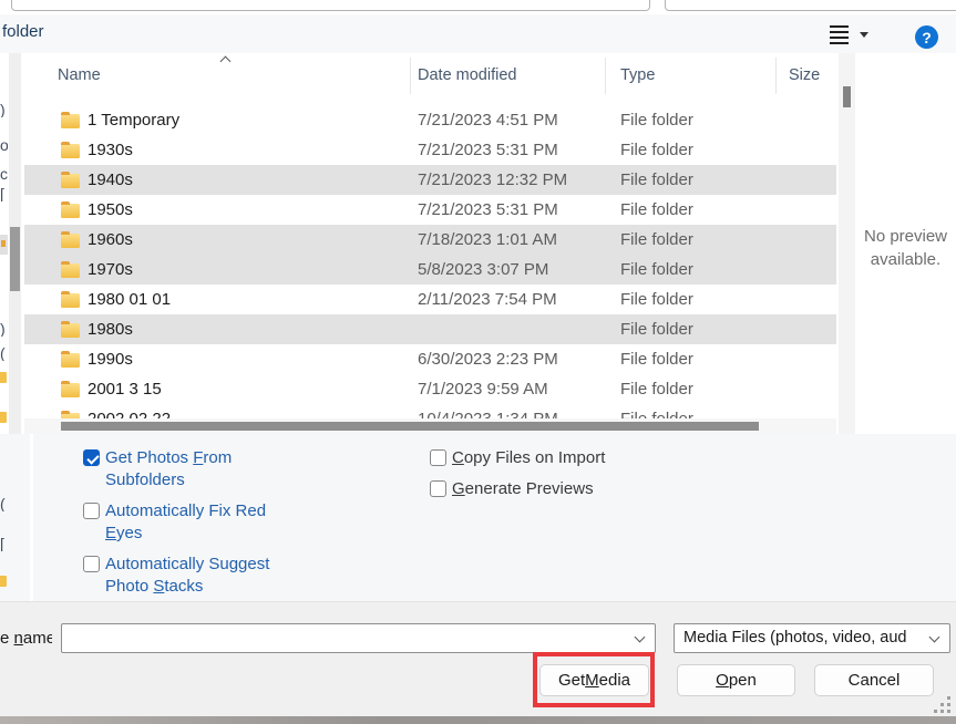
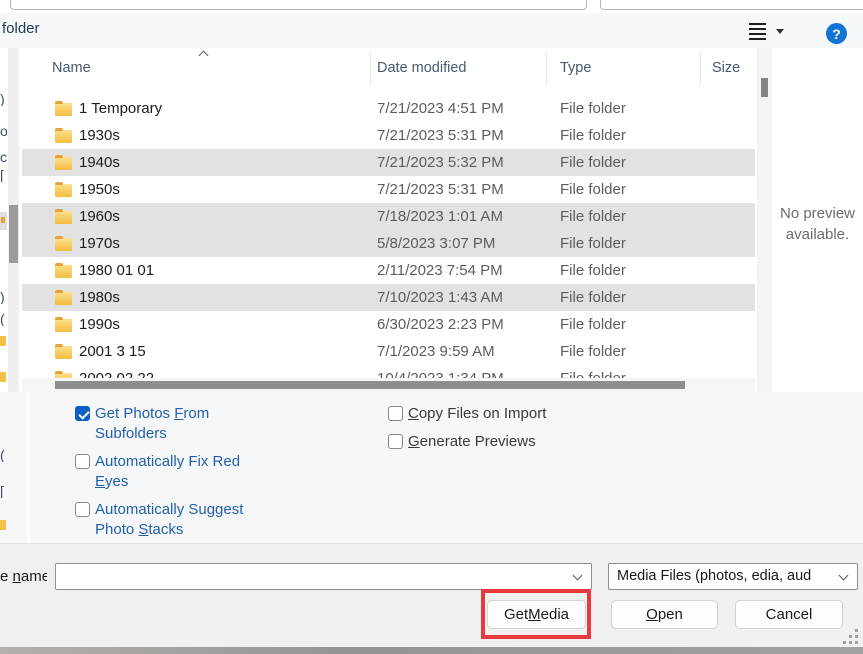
  folder
  ?
  )
  o
  c
  [
  )
  (
  Name
  Date modified
  Type
  Size
  1 Temporary
  7/21/2023 4:51 PM
  File folder
  1930s
  7/21/2023 5:31 PM
  File folder
  1940s
- 7/21/2023 12:32 PM
+ 7/21/2023 5:32 PM
  File folder
  1950s
  7/21/2023 5:31 PM
  File folder
  1960s
  7/18/2023 1:01 AM
  File folder
  1970s
  5/8/2023 3:07 PM
  File folder
  1980 01 01
  2/11/2023 7:54 PM
  File folder
  1980s
+ 7/10/2023 1:43 AM
  File folder
  1990s
  6/30/2023 2:23 PM
  File folder
  2001 3 15
  7/1/2023 9:59 AM
  File folder
  No preview
  available.
  Get Photos From
  Subfolders
  Automatically Fix Red
  Eyes
  Automatically Suggest
  Photo Stacks
  Copy Files on Import
  Generate Previews
  (
  [
  e name
- Media Files (photos, video, aud
+ Media Files (photos, edia, aud
  Get
  M
  edia
  O
  pen
  Cancel
